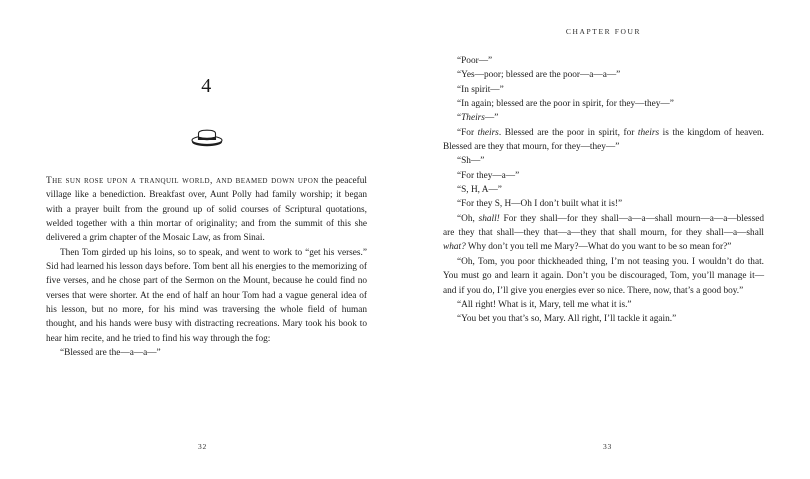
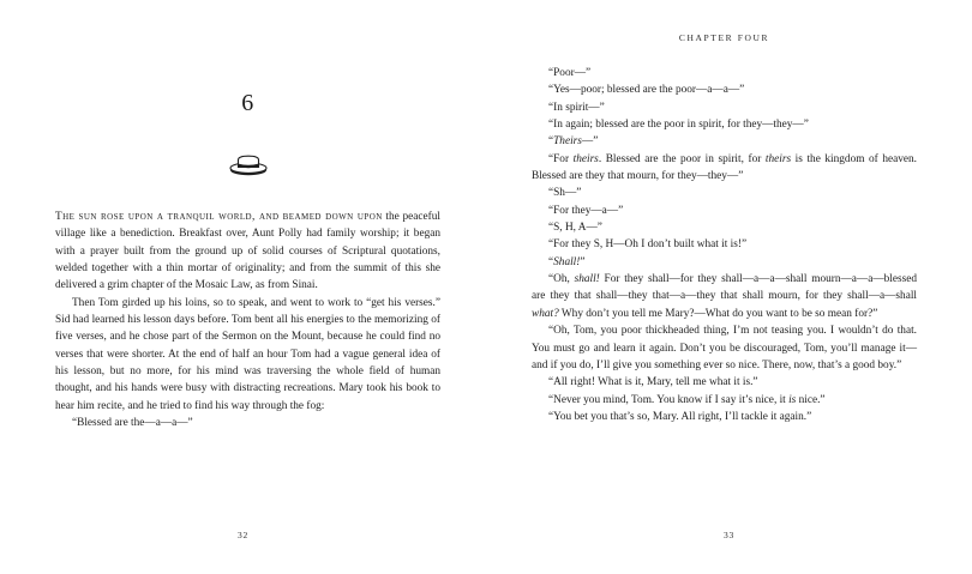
- 4
+ 6
  The sun rose upon a tranquil world, and beamed down upon the peaceful village like a benediction. Breakfast over, Aunt Polly had family worship; it began with a prayer built from the ground up of solid courses of Scriptural quotations, welded together with a thin mortar of originality; and from the summit of this she delivered a grim chapter of the Mosaic Law, as from Sinai.
  Then Tom girded up his loins, so to speak, and went to work to “get his verses.” Sid had learned his lesson days before. Tom bent all his energies to the memorizing of five verses, and he chose part of the Sermon on the Mount, because he could find no verses that were shorter. At the end of half an hour Tom had a vague general idea of his lesson, but no more, for his mind was traversing the whole field of human thought, and his hands were busy with distracting recreations. Mary took his book to hear him recite, and he tried to find his way through the fog:
  “Blessed are the—a—a—”
  32
  CHAPTER FOUR
  “Poor—”
  “Yes—poor; blessed are the poor—a—a—”
  “In spirit—”
  “In again; blessed are the poor in spirit, for they—they—”
  “Theirs—”
  “For theirs. Blessed are the poor in spirit, for theirs is the kingdom of heaven. Blessed are they that mourn, for they—they—”
  “Sh—”
  “For they—a—”
  “S, H, A—”
  “For they S, H—Oh I don’t built what it is!”
+ “Shall!”
  “Oh, shall! For they shall—for they shall—a—a—shall mourn—a—a—blessed are they that shall—they that—a—they that shall mourn, for they shall—a—shall what? Why don’t you tell me Mary?—What do you want to be so mean for?”
- “Oh, Tom, you poor thickheaded thing, I’m not teasing you. I wouldn’t do that. You must go and learn it again. Don’t you be discouraged, Tom, you’ll manage it—and if you do, I’ll give you energies ever so nice. There, now, that’s a good boy.”
+ “Oh, Tom, you poor thickheaded thing, I’m not teasing you. I wouldn’t do that. You must go and learn it again. Don’t you be discouraged, Tom, you’ll manage it—and if you do, I’ll give you something ever so nice. There, now, that’s a good boy.”
  “All right! What is it, Mary, tell me what it is.”
+ “Never you mind, Tom. You know if I say it’s nice, it is nice.”
  “You bet you that’s so, Mary. All right, I’ll tackle it again.”
  33
